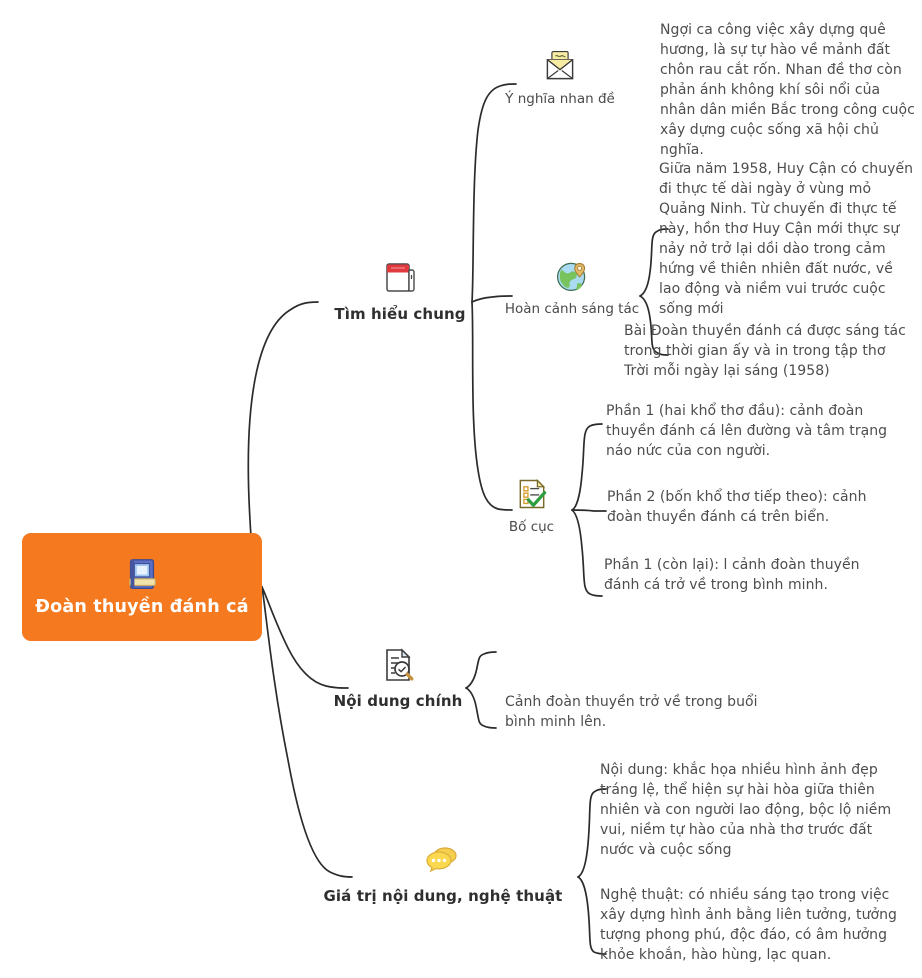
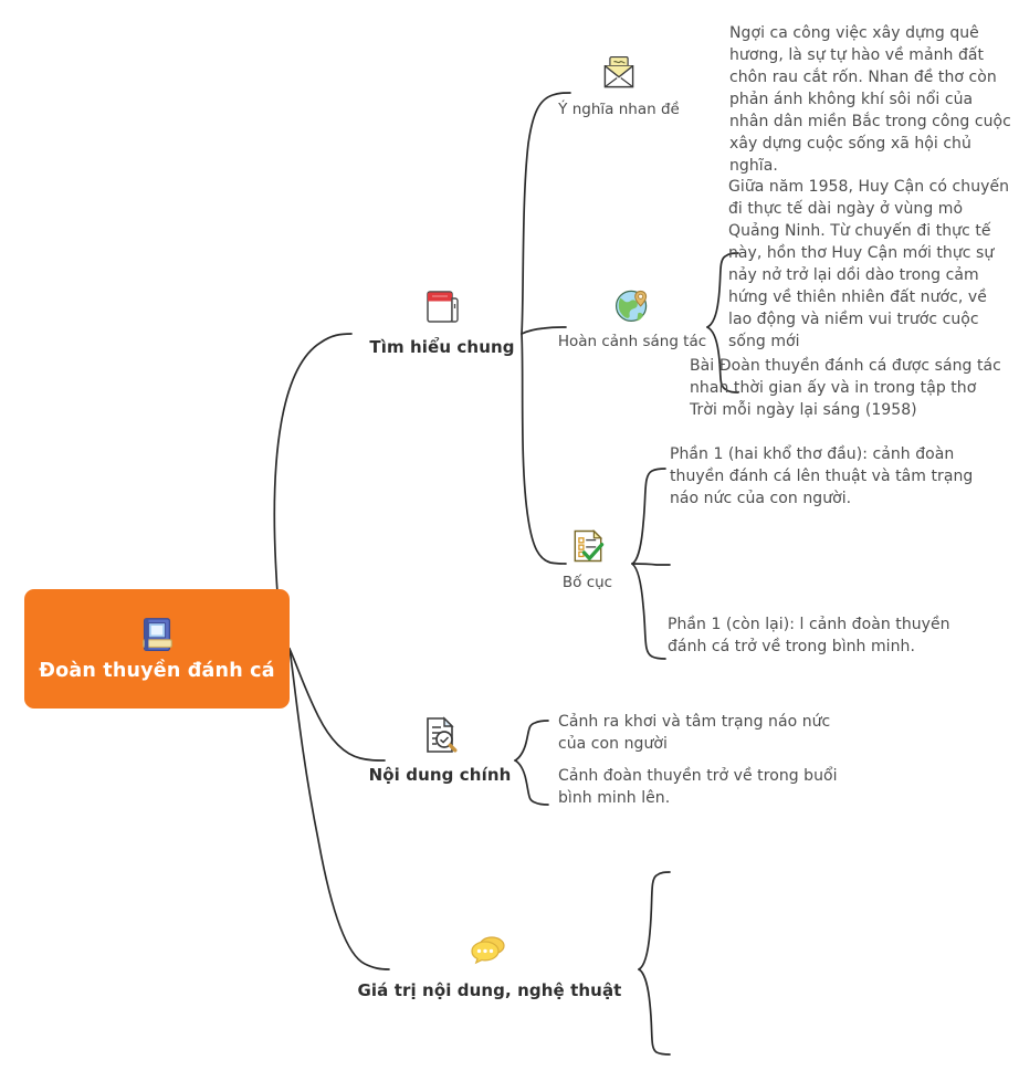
  Đoàn thuyền đánh cá
  Tìm hiểu chung
  Nội dung chính
  Giá trị nội dung, nghệ thuật
  Ý nghĩa nhan đề
  Hoàn cảnh sáng tác
  Bố cục
  Ngợi ca công việc xây dựng quê hương, là sự tự hào về mảnh đất chôn rau cắt rốn. Nhan đề thơ còn phản ánh không khí sôi nổi của nhân dân miền Bắc trong công cuộc xây dựng cuộc sống xã hội chủ nghĩa.
  Giữa năm 1958, Huy Cận có chuyến đi thực tế dài ngày ở vùng mỏ Quảng Ninh. Từ chuyến đi thực tế này, hồn thơ Huy Cận mới thực sự nảy nở trở lại dồi dào trong cảm hứng về thiên nhiên đất nước, về lao động và niềm vui trước cuộc sống mới
- Bài Đoàn thuyền đánh cá được sáng tác trong thời gian ấy và in trong tập thơ Trời mỗi ngày lại sáng (1958)
+ Bài Đoàn thuyền đánh cá được sáng tác nhan thời gian ấy và in trong tập thơ Trời mỗi ngày lại sáng (1958)
- Phần 1 (hai khổ thơ đầu): cảnh đoàn thuyền đánh cá lên đường và tâm trạng náo nức của con người.
+ Phần 1 (hai khổ thơ đầu): cảnh đoàn thuyền đánh cá lên thuật và tâm trạng náo nức của con người.
- Phần 2 (bốn khổ thơ tiếp theo): cảnh đoàn thuyền đánh cá trên biển.
  Phần 1 (còn lại): l cảnh đoàn thuyền đánh cá trở về trong bình minh.
+ Cảnh ra khơi và tâm trạng náo nức của con người
  Cảnh đoàn thuyền trở về trong buổi bình minh lên.
- Nội dung: khắc họa nhiều hình ảnh đẹp tráng lệ, thể hiện sự hài hòa giữa thiên nhiên và con người lao động, bộc lộ niềm vui, niềm tự hào của nhà thơ trước đất nước và cuộc sống
- Nghệ thuật: có nhiều sáng tạo trong việc xây dựng hình ảnh bằng liên tưởng, tưởng tượng phong phú, độc đáo, có âm hưởng khỏe khoắn, hào hùng, lạc quan.
